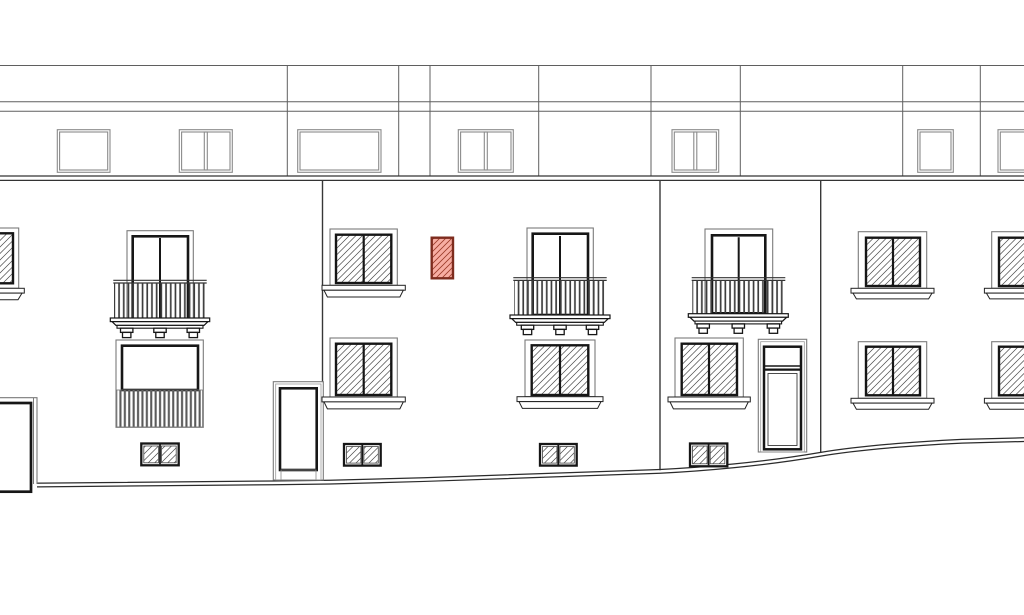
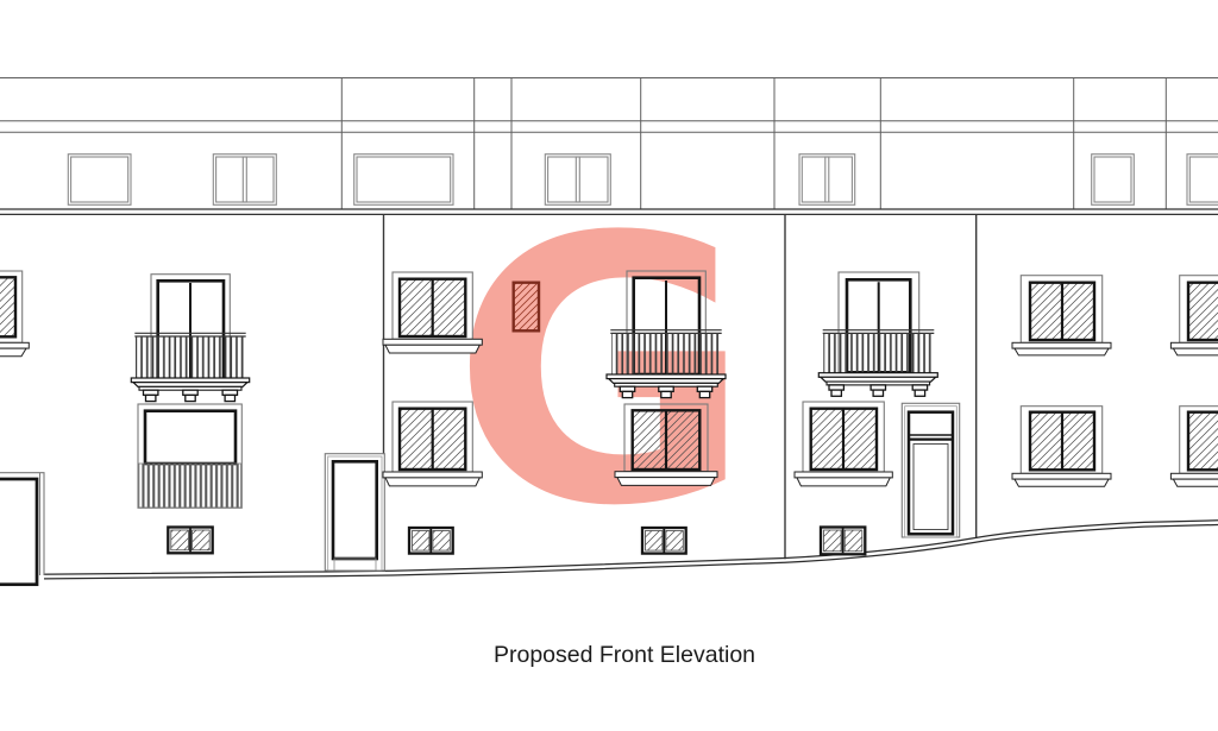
+ G
+ Proposed Front Elevation
